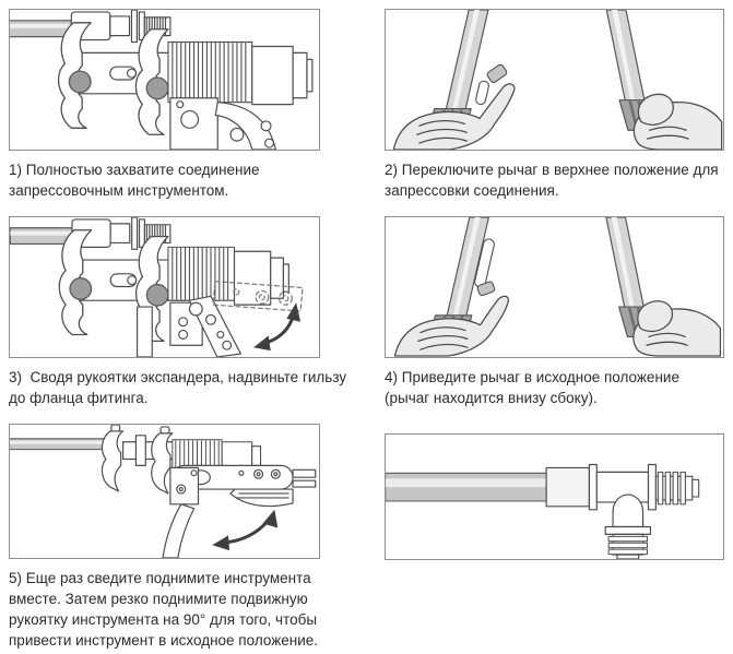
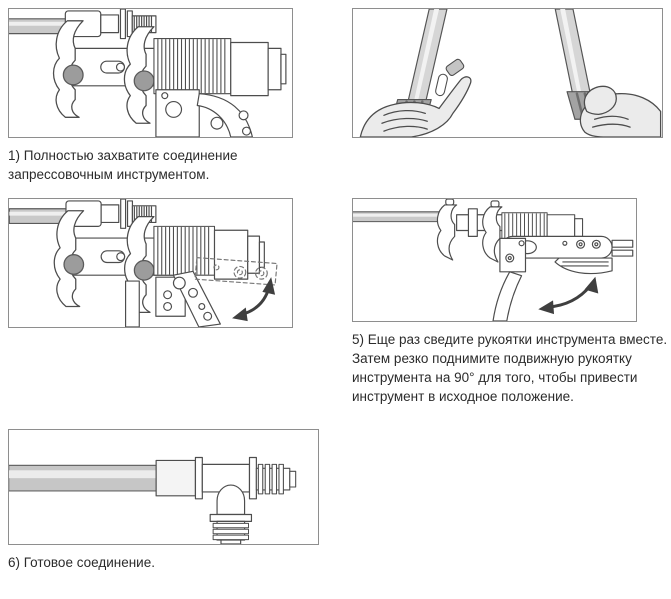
  1) Полностью захватите соединение
  запрессовочным инструментом.
- 2) Переключите рычаг в верхнее положение для запрессовки соединения.
- 3) Сводя рукоятки экспандера, надвиньте гильзу до фланца фитинга.
- 4) Приведите рычаг в исходное положение (рычаг находится внизу сбоку).
- 5) Еще раз сведите поднимите инструмента вместе. Затем резко поднимите подвижную рукоятку инструмента на 90° для того, чтобы привести инструмент в исходное положение.
+ 5) Еще раз сведите рукоятки инструмента вместе. Затем резко поднимите подвижную рукоятку инструмента на 90° для того, чтобы привести инструмент в исходное положение.
+ 6) Готовое соединение.
